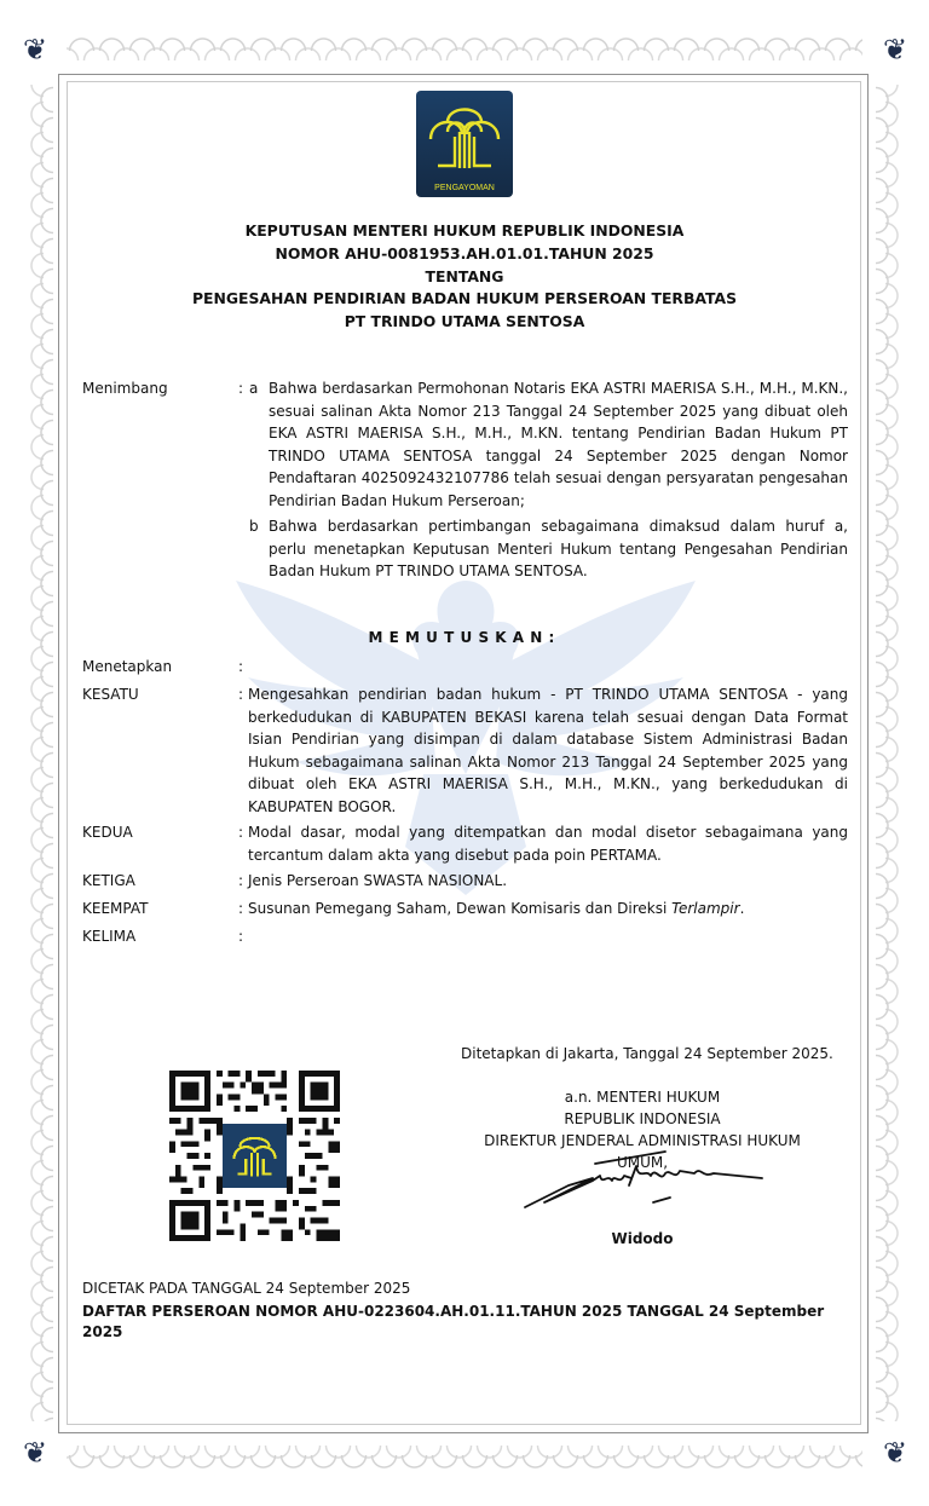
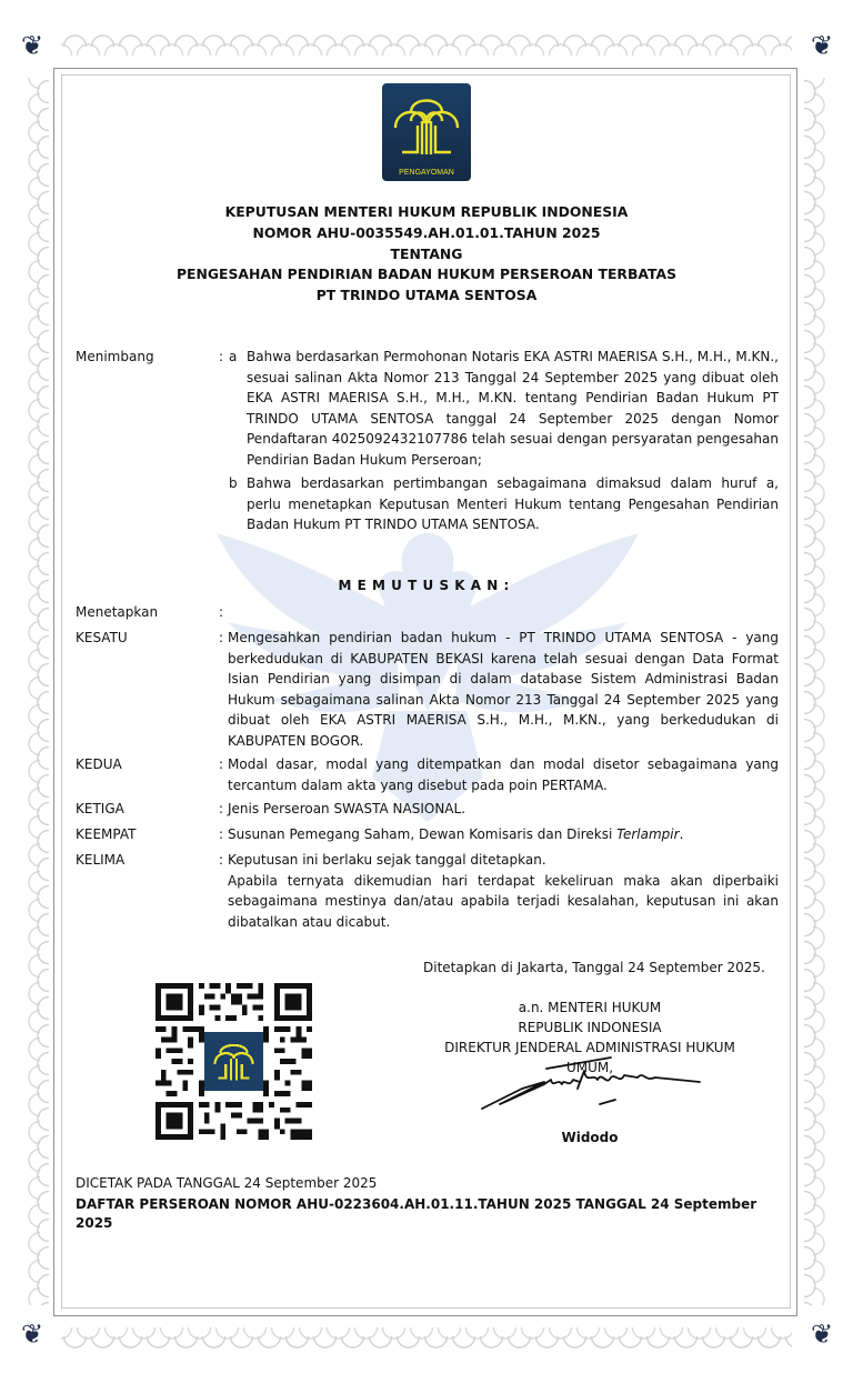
  ❦
  ❦
  ❦
  ❦
  KEPUTUSAN MENTERI HUKUM REPUBLIK INDONESIA
- NOMOR AHU-0081953.AH.01.01.TAHUN 2025
+ NOMOR AHU-0035549.AH.01.01.TAHUN 2025
  TENTANG
  PENGESAHAN PENDIRIAN BADAN HUKUM PERSEROAN TERBATAS
  PT TRINDO UTAMA SENTOSA
  Menimbang
  :
  a
  Bahwa berdasarkan Permohonan Notaris EKA ASTRI MAERISA S.H., M.H., M.KN., sesuai salinan Akta Nomor 213 Tanggal 24 September 2025 yang dibuat oleh EKA ASTRI MAERISA S.H., M.H., M.KN. tentang Pendirian Badan Hukum PT TRINDO UTAMA SENTOSA tanggal 24 September 2025 dengan Nomor Pendaftaran 4025092432107786 telah sesuai dengan persyaratan pengesahan Pendirian Badan Hukum Perseroan;
  b
  Bahwa berdasarkan pertimbangan sebagaimana dimaksud dalam huruf a, perlu menetapkan Keputusan Menteri Hukum tentang Pengesahan Pendirian Badan Hukum PT TRINDO UTAMA SENTOSA.
  MEMUTUSKAN:
  Menetapkan
  :
  KESATU
  :
  Mengesahkan pendirian badan hukum - PT TRINDO UTAMA SENTOSA - yang berkedudukan di KABUPATEN BEKASI karena telah sesuai dengan Data Format Isian Pendirian yang disimpan di dalam database Sistem Administrasi Badan Hukum sebagaimana salinan Akta Nomor 213 Tanggal 24 September 2025 yang dibuat oleh EKA ASTRI MAERISA S.H., M.H., M.KN., yang berkedudukan di KABUPATEN BOGOR.
  KEDUA
  :
  Modal dasar, modal yang ditempatkan dan modal disetor sebagaimana yang tercantum dalam akta yang disebut pada poin PERTAMA.
  KETIGA
  :
  Jenis Perseroan SWASTA NASIONAL.
  KEEMPAT
  :
  Susunan Pemegang Saham, Dewan Komisaris dan Direksi Terlampir.
  KELIMA
  :
+ Keputusan ini berlaku sejak tanggal ditetapkan.
+ Apabila ternyata dikemudian hari terdapat kekeliruan maka akan diperbaiki sebagaimana mestinya dan/atau apabila terjadi kesalahan, keputusan ini akan dibatalkan atau dicabut.
  Ditetapkan di Jakarta, Tanggal 24 September 2025.
  a.n. MENTERI HUKUM
  REPUBLIK INDONESIA
  DIREKTUR JENDERAL ADMINISTRASI HUKUM UMUM,
  Widodo
  DICETAK PADA TANGGAL 24 September 2025
  DAFTAR PERSEROAN NOMOR AHU-0223604.AH.01.11.TAHUN 2025 TANGGAL 24 September 2025
